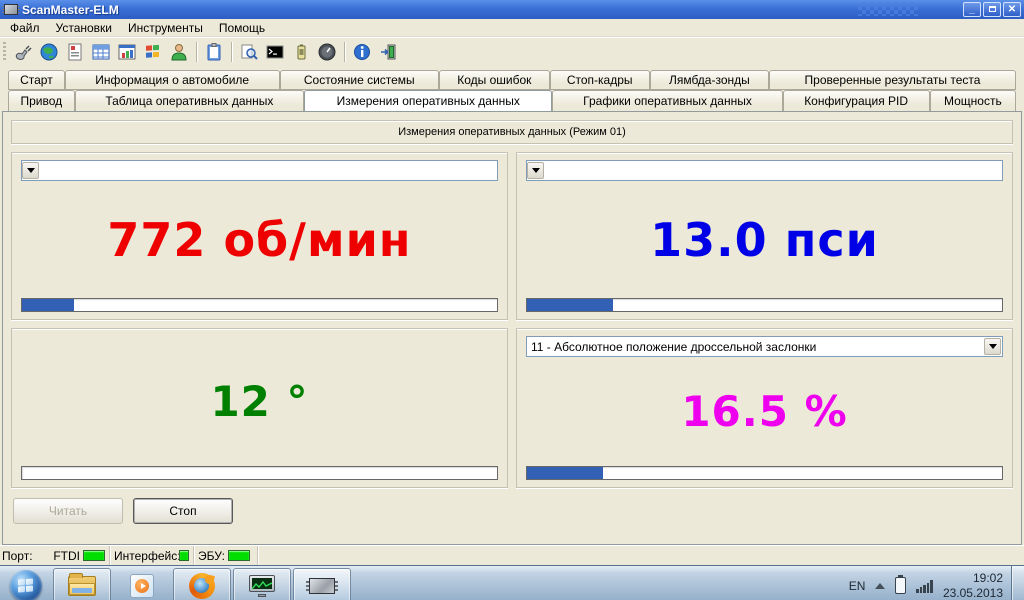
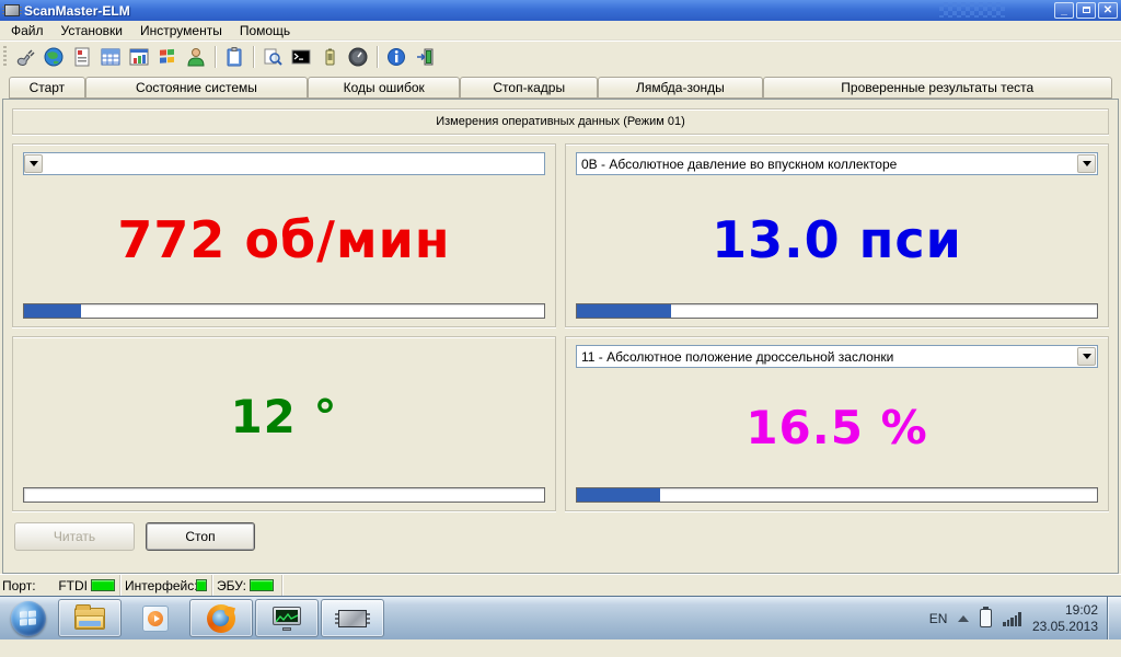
  ScanMaster-ELM
  _
  ✕
  Файл
  Установки
  Инструменты
  Помощь
  Старт
- Информация о автомобиле
  Состояние системы
  Коды ошибок
  Стоп-кадры
  Лямбда-зонды
  Проверенные результаты теста
- Привод
- Таблица оперативных данных
- Измерения оперативных данных
- Графики оперативных данных
- Конфигурация PID
- Мощность
  Измерения оперативных данных (Режим 01)
  772 об/мин
+ 0B - Абсолютное давление во впускном коллекторе
  13.0 пси
  12 °
  11 - Абсолютное положение дроссельной заслонки
  16.5 %
  Читать
  Стоп
  Порт:
  FTDI
  Интерфейс
  ЭБУ:
  EN
  19:02
  23.05.2013
